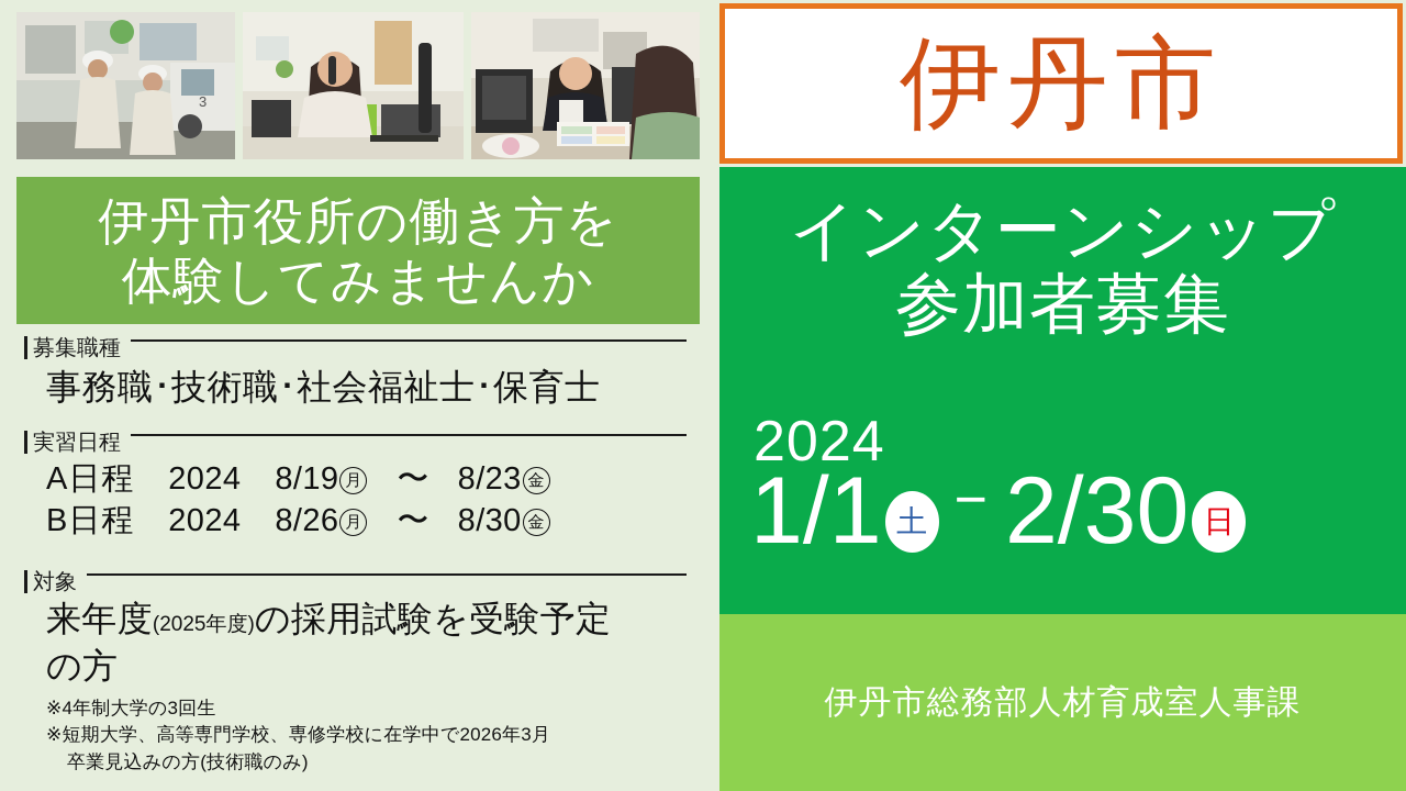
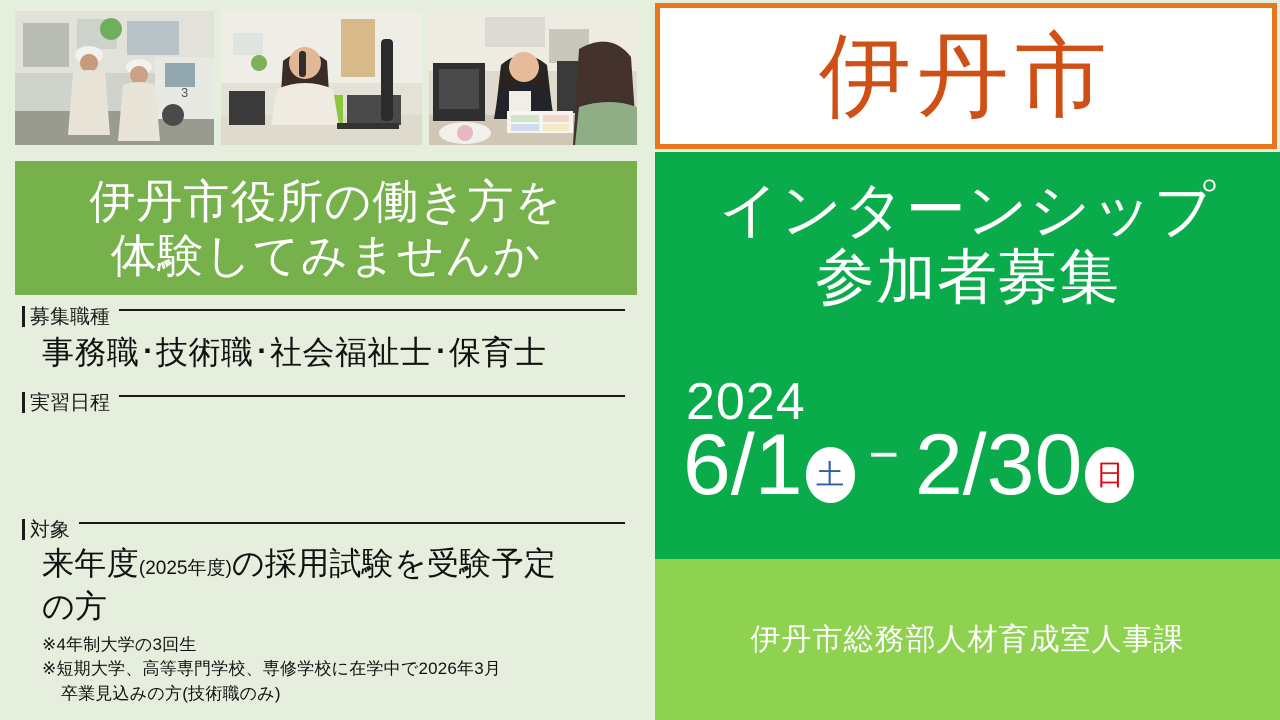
  3
  伊丹市役所の働き方を
  体験してみませんか
  募集職種
  事務職･技術職･社会福祉士･保育士
  実習日程
- A日程 2024 8/19 月 〜 8/23 金
- B日程 2024 8/26 月 〜 8/30 金
  対象
  来年度(2025年度)の採用試験を受験予定
  の方
  ※4年制大学の3回生
  ※短期大学、高等専門学校、専修学校に在学中で2026年3月
  卒業見込みの方(技術職のみ)
  伊丹市
  インターンシップ
  参加者募集
  2024
- 1/1
+ 6/1
  土
  −
  2/30
  日
  伊丹市総務部人材育成室人事課
